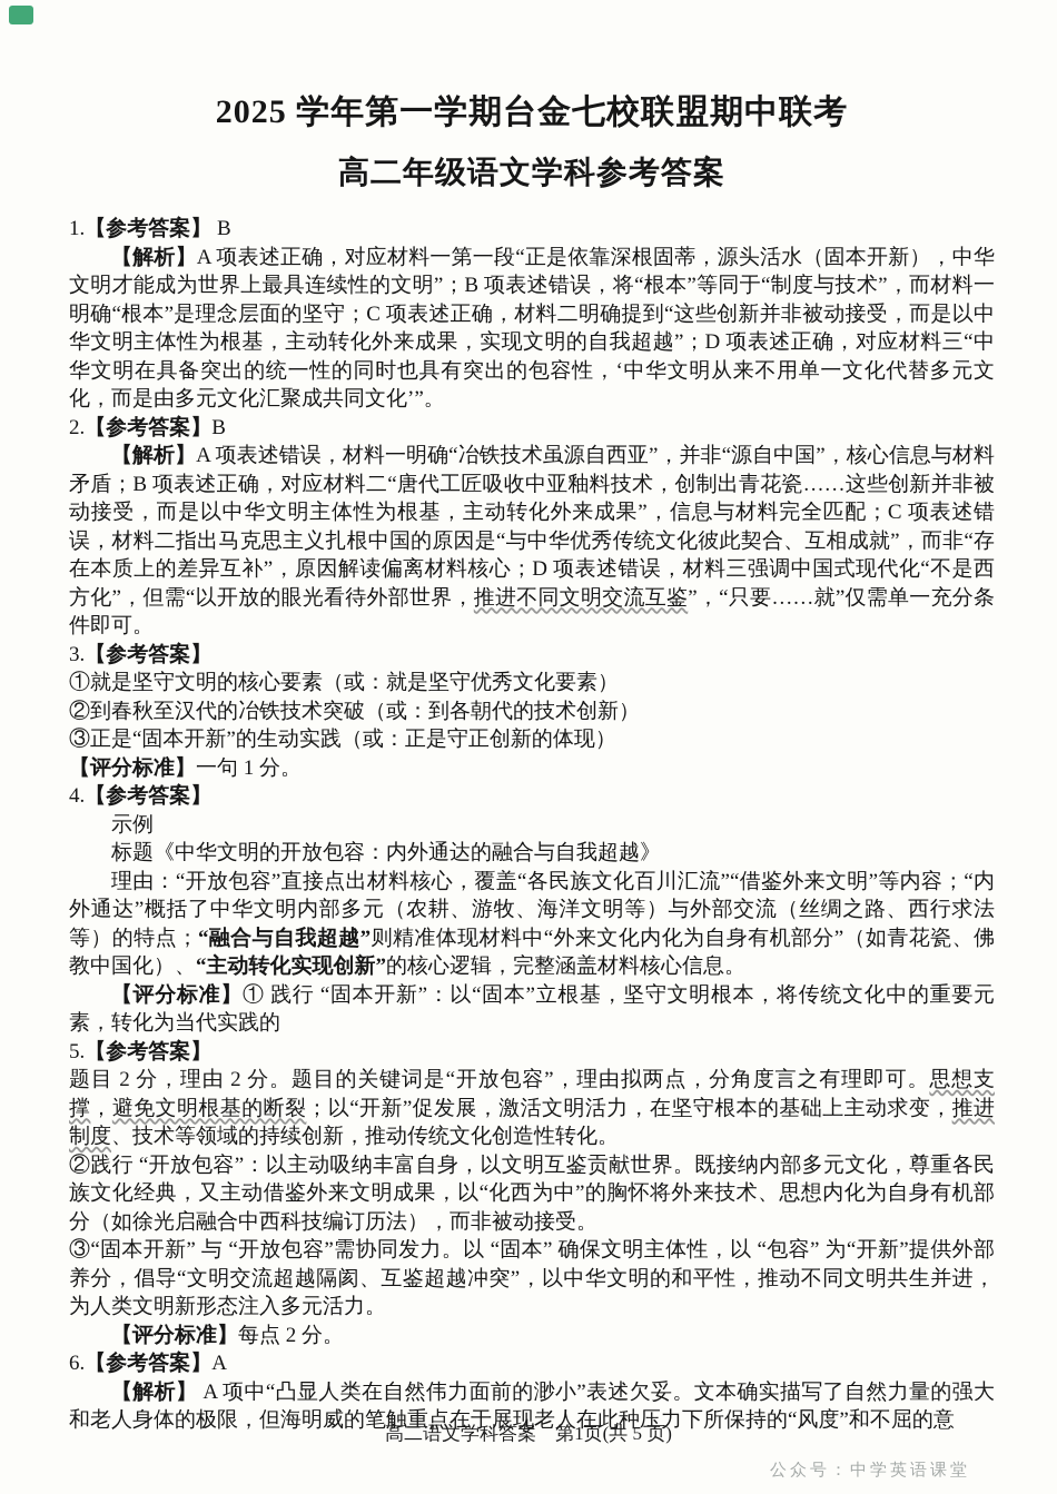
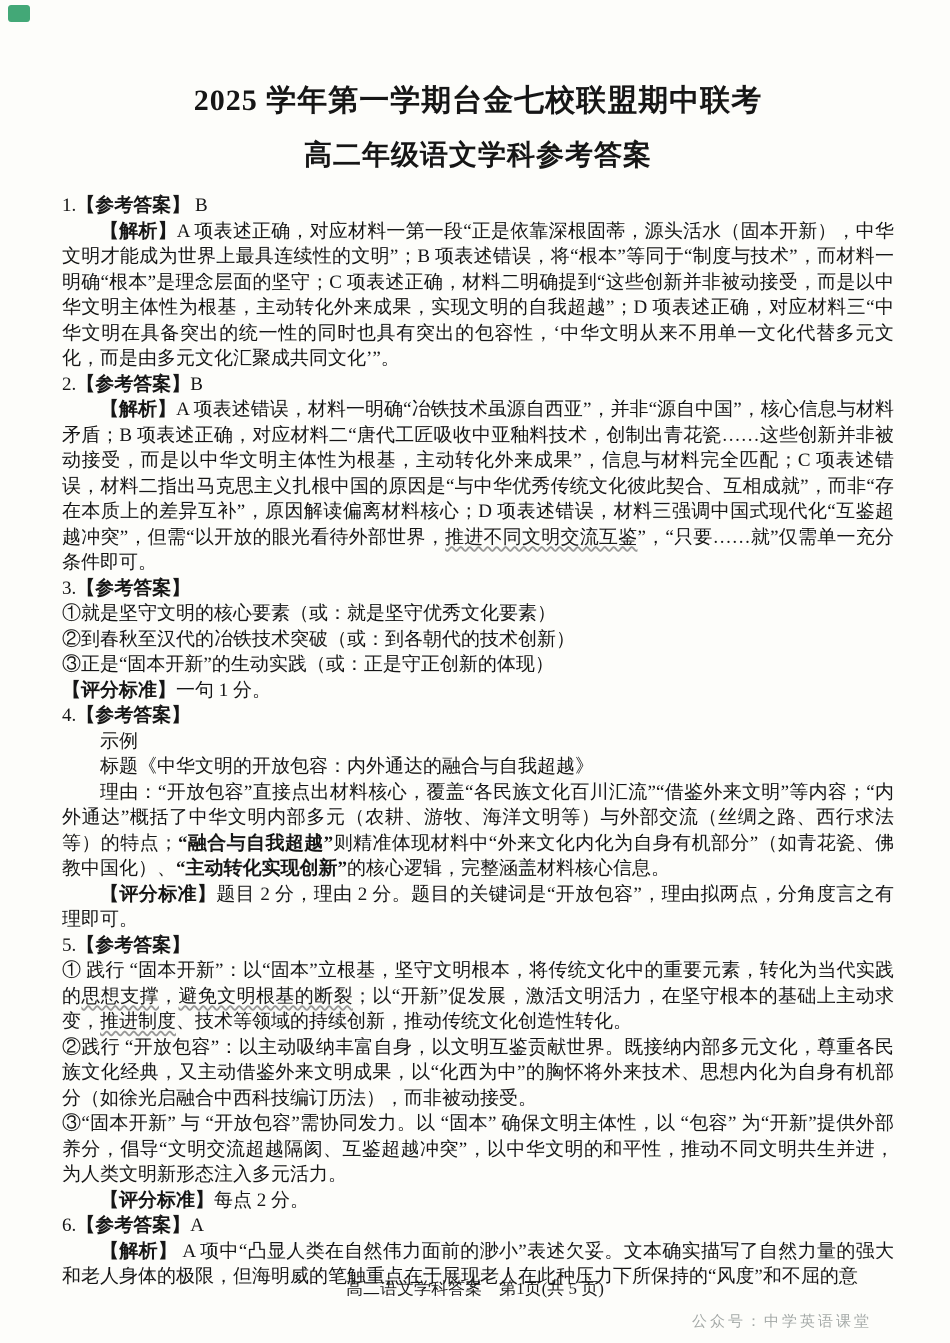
  2025 学年第一学期台金七校联盟期中联考
  高二年级语文学科参考答案
  1.【参考答案】 B
  【解析】A 项表述正确，对应材料一第一段“正是依靠深根固蒂，源头活水（固本开新），中华文明才能成为世界上最具连续性的文明”；B 项表述错误，将“根本”等同于“制度与技术”，而材料一明确“根本”是理念层面的坚守；C 项表述正确，材料二明确提到“这些创新并非被动接受，而是以中华文明主体性为根基，主动转化外来成果，实现文明的自我超越”；D 项表述正确，对应材料三“中华文明在具备突出的统一性的同时也具有突出的包容性，‘中华文明从来不用单一文化代替多元文化，而是由多元文化汇聚成共同文化’”。
  2.【参考答案】B
- 【解析】A 项表述错误，材料一明确“冶铁技术虽源自西亚”，并非“源自中国”，核心信息与材料矛盾；B 项表述正确，对应材料二“唐代工匠吸收中亚釉料技术，创制出青花瓷……这些创新并非被动接受，而是以中华文明主体性为根基，主动转化外来成果”，信息与材料完全匹配；C 项表述错误，材料二指出马克思主义扎根中国的原因是“与中华优秀传统文化彼此契合、互相成就”，而非“存在本质上的差异互补”，原因解读偏离材料核心；D 项表述错误，材料三强调中国式现代化“不是西方化”，但需“以开放的眼光看待外部世界，推进不同文明交流互鉴”，“只要……就”仅需单一充分条件即可。
+ 【解析】A 项表述错误，材料一明确“冶铁技术虽源自西亚”，并非“源自中国”，核心信息与材料矛盾；B 项表述正确，对应材料二“唐代工匠吸收中亚釉料技术，创制出青花瓷……这些创新并非被动接受，而是以中华文明主体性为根基，主动转化外来成果”，信息与材料完全匹配；C 项表述错误，材料二指出马克思主义扎根中国的原因是“与中华优秀传统文化彼此契合、互相成就”，而非“存在本质上的差异互补”，原因解读偏离材料核心；D 项表述错误，材料三强调中国式现代化“互鉴超越冲突”，但需“以开放的眼光看待外部世界，推进不同文明交流互鉴”，“只要……就”仅需单一充分条件即可。
  3.【参考答案】
  ①就是坚守文明的核心要素（或：就是坚守优秀文化要素）
  ②到春秋至汉代的冶铁技术突破（或：到各朝代的技术创新）
  ③正是“固本开新”的生动实践（或：正是守正创新的体现）
  【评分标准】一句 1 分。
  4.【参考答案】
  示例
  标题《中华文明的开放包容：内外通达的融合与自我超越》
  理由：“开放包容”直接点出材料核心，覆盖“各民族文化百川汇流”“借鉴外来文明”等内容；“内外通达”概括了中华文明内部多元（农耕、游牧、海洋文明等）与外部交流（丝绸之路、西行求法等）的特点；“融合与自我超越”则精准体现材料中“外来文化内化为自身有机部分”（如青花瓷、佛教中国化）、“主动转化实现创新”的核心逻辑，完整涵盖材料核心信息。
- 【评分标准】① 践行 “固本开新”：以“固本”立根基，坚守文明根本，将传统文化中的重要元素，转化为当代实践的
+ 【评分标准】题目 2 分，理由 2 分。题目的关键词是“开放包容”，理由拟两点，分角度言之有理即可。
  5.【参考答案】
- 题目 2 分，理由 2 分。题目的关键词是“开放包容”，理由拟两点，分角度言之有理即可。思想支撑，避免文明根基的断裂；以“开新”促发展，激活文明活力，在坚守根本的基础上主动求变，推进制度、技术等领域的持续创新，推动传统文化创造性转化。
+ ① 践行 “固本开新”：以“固本”立根基，坚守文明根本，将传统文化中的重要元素，转化为当代实践的思想支撑，避免文明根基的断裂；以“开新”促发展，激活文明活力，在坚守根本的基础上主动求变，推进制度、技术等领域的持续创新，推动传统文化创造性转化。
  ②践行 “开放包容”：以主动吸纳丰富自身，以文明互鉴贡献世界。既接纳内部多元文化，尊重各民族文化经典，又主动借鉴外来文明成果，以“化西为中”的胸怀将外来技术、思想内化为自身有机部分（如徐光启融合中西科技编订历法），而非被动接受。
  ③“固本开新” 与 “开放包容”需协同发力。以 “固本” 确保文明主体性，以 “包容” 为“开新”提供外部养分，倡导“文明交流超越隔阂、互鉴超越冲突”，以中华文明的和平性，推动不同文明共生并进，为人类文明新形态注入多元活力。
  【评分标准】每点 2 分。
  6.【参考答案】A
  【解析】 A 项中“凸显人类在自然伟力面前的渺小”表述欠妥。文本确实描写了自然力量的强大和老人身体的极限，但海明威的笔触重点在于展现老人在此种压力下所保持的“风度”和不屈的意
  高二语文学科答案 第1页(共 5 页)
  公众号：中学英语课堂
